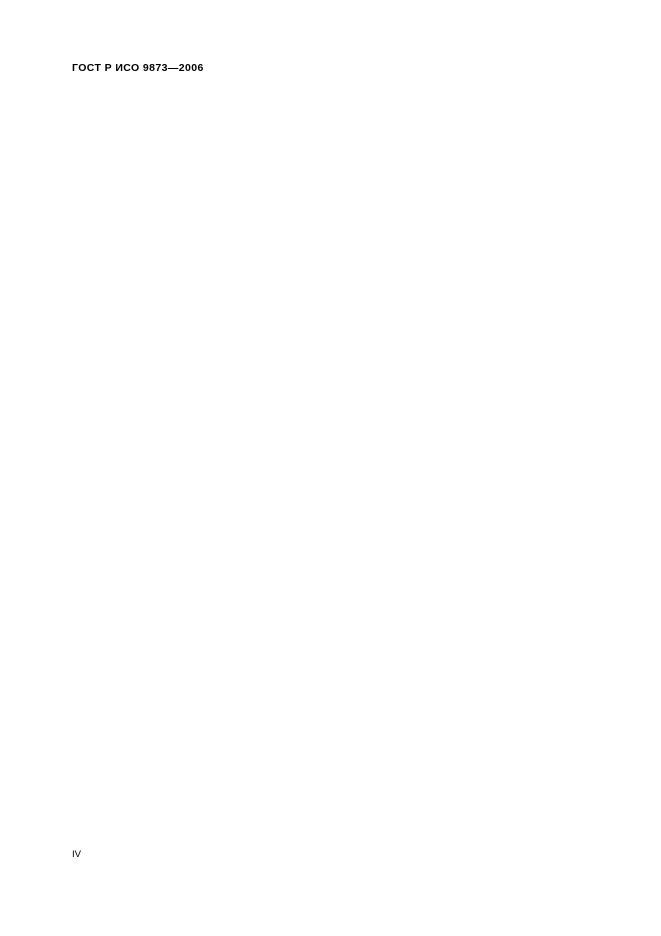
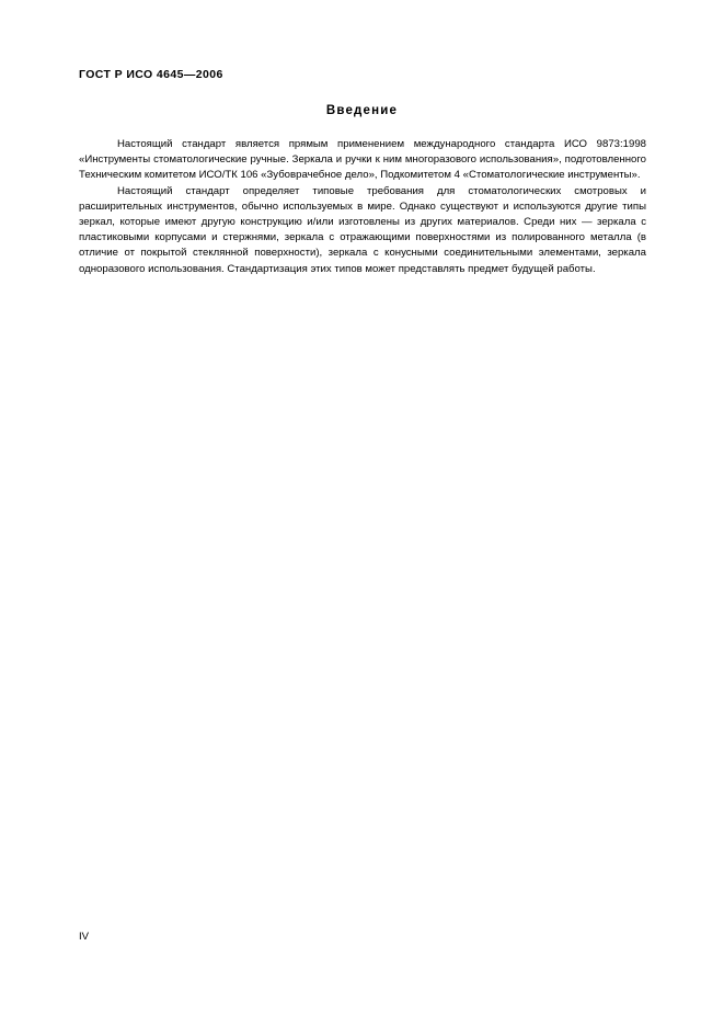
- ГОСТ Р ИСО 9873—2006
+ ГОСТ Р ИСО 4645—2006
+ Введение
+ Настоящий стандарт является прямым применением международного стандарта ИСО 9873:1998 «Инструменты стоматологические ручные. Зеркала и ручки к ним многоразового использования», подготовленного Техническим комитетом ИСО/ТК 106 «Зубоврачебное дело», Подкомитетом 4 «Стоматологические инструменты».
+ Настоящий стандарт определяет типовые требования для стоматологических смотровых и расширительных инструментов, обычно используемых в мире. Однако существуют и используются другие типы зеркал, которые имеют другую конструкцию и/или изготовлены из других материалов. Среди них — зеркала с пластиковыми корпусами и стержнями, зеркала с отражающими поверхностями из полированного металла (в отличие от покрытой стеклянной поверхности), зеркала с конусными соединительными элементами, зеркала одноразового использования. Стандартизация этих типов может представлять предмет будущей работы.
  IV
